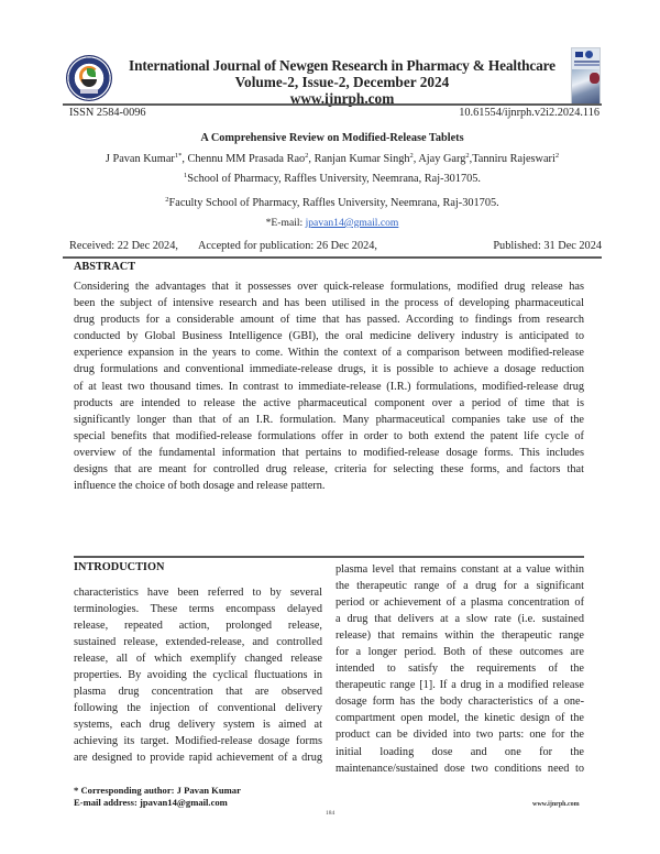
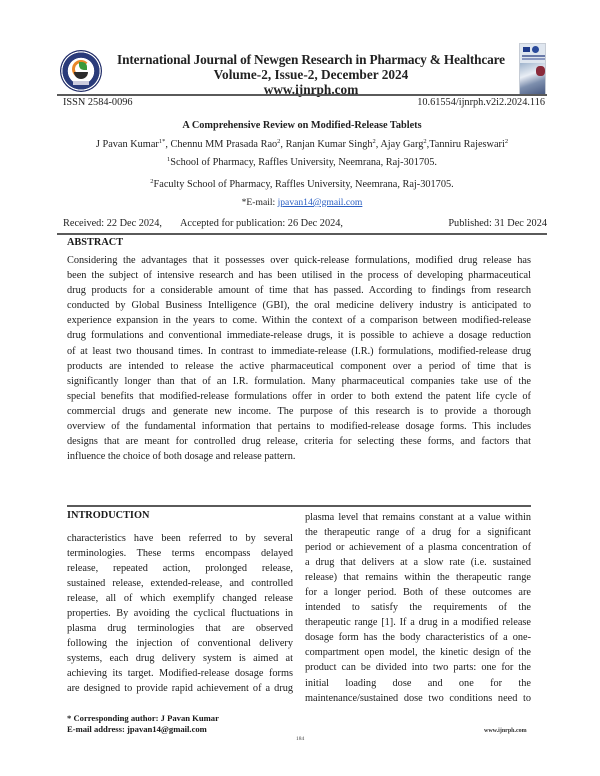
  International Journal of Newgen Research in Pharmacy & Healthcare
  Volume-2, Issue-2, December 2024
  www.ijnrph.com
  ISSN 2584-0096
  10.61554/ijnrph.v2i2.2024.116
  A Comprehensive Review on Modified-Release Tablets
  J Pavan Kumar , Chennu MM Prasada Rao , Ranjan Kumar Singh , Ajay Garg ,Tanniru Rajeswari
  School of Pharmacy, Raffles University, Neemrana, Raj-301705.
  Faculty School of Pharmacy, Raffles University, Neemrana, Raj-301705.
  *E-mail: jpavan14@gmail.com
  Received: 22 Dec 2024,
  Accepted for publication: 26 Dec 2024,
  Published: 31 Dec 2024
  ABSTRACT
  Considering the advantages that it possesses over quick-release formulations, modified drug release has
  been the subject of intensive research and has been utilised in the process of developing pharmaceutical
  drug products for a considerable amount of time that has passed. According to findings from research
  conducted by Global Business Intelligence (GBI), the oral medicine delivery industry is anticipated to
  experience expansion in the years to come. Within the context of a comparison between modified-release
  drug formulations and conventional immediate-release drugs, it is possible to achieve a dosage reduction
  of at least two thousand times. In contrast to immediate-release (I.R.) formulations, modified-release drug
  products are intended to release the active pharmaceutical component over a period of time that is
  significantly longer than that of an I.R. formulation. Many pharmaceutical companies take use of the
  special benefits that modified-release formulations offer in order to both extend the patent life cycle of
+ commercial drugs and generate new income. The purpose of this research is to provide a thorough
  overview of the fundamental information that pertains to modified-release dosage forms. This includes
  designs that are meant for controlled drug release, criteria for selecting these forms, and factors that
  influence the choice of both dosage and release pattern.
  INTRODUCTION
  characteristics have been referred to by several
  terminologies. These terms encompass delayed
  release, repeated action, prolonged release,
  sustained release, extended-release, and controlled
  release, all of which exemplify changed release
  properties. By avoiding the cyclical fluctuations in
- plasma drug concentration that are observed
+ plasma drug terminologies that are observed
  following the injection of conventional delivery
  systems, each drug delivery system is aimed at
  achieving its target. Modified-release dosage forms
  are designed to provide rapid achievement of a drug
  plasma level that remains constant at a value within
  the therapeutic range of a drug for a significant
  period or achievement of a plasma concentration of
  a drug that delivers at a slow rate (i.e. sustained
  release) that remains within the therapeutic range
  for a longer period. Both of these outcomes are
  intended to satisfy the requirements of the
  therapeutic range [1]. If a drug in a modified release
  dosage form has the body characteristics of a one-
  compartment open model, the kinetic design of the
  product can be divided into two parts: one for the
  initial loading dose and one for the
  maintenance/sustained dose two conditions need to
  * Corresponding author: J Pavan Kumar
  E-mail address: jpavan14@gmail.com
